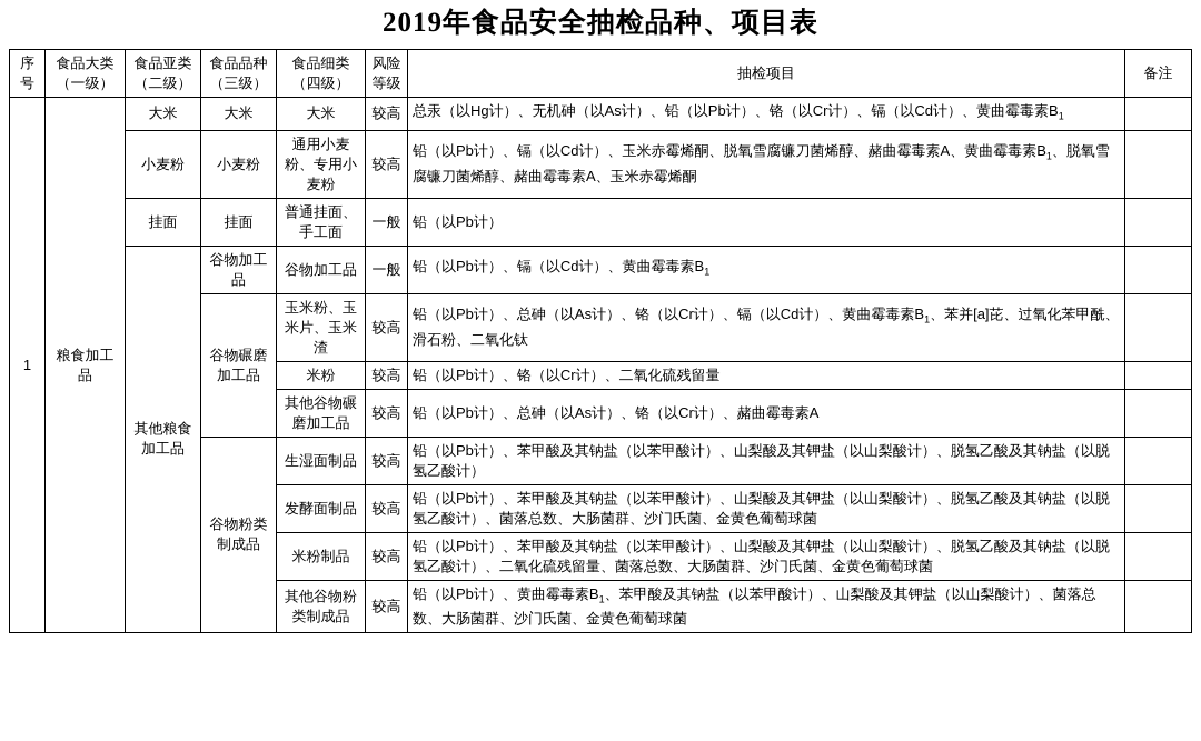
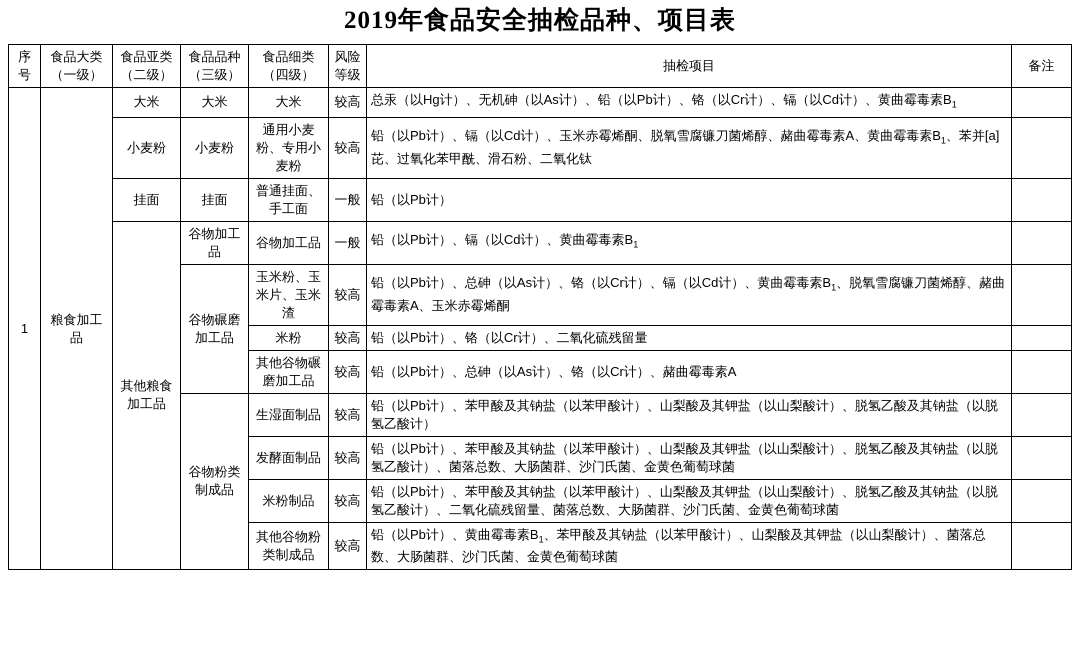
  2019年食品安全抽检品种、项目表
  序号	食品大类（一级）	食品亚类（二级）	食品品种（三级）	食品细类（四级）	风险等级	抽检项目	备注
  1	粮食加工品	大米	大米	大米	较高	总汞（以Hg计）、无机砷（以As计）、铅（以Pb计）、铬（以Cr计）、镉（以Cd计）、黄曲霉毒素B1
- 小麦粉	小麦粉	通用小麦粉、专用小麦粉	较高	铅（以Pb计）、镉（以Cd计）、玉米赤霉烯酮、脱氧雪腐镰刀菌烯醇、赭曲霉毒素A、黄曲霉毒素B1、脱氧雪腐镰刀菌烯醇、赭曲霉毒素A、玉米赤霉烯酮
+ 小麦粉	小麦粉	通用小麦粉、专用小麦粉	较高	铅（以Pb计）、镉（以Cd计）、玉米赤霉烯酮、脱氧雪腐镰刀菌烯醇、赭曲霉毒素A、黄曲霉毒素B1、苯并[a]芘、过氧化苯甲酰、滑石粉、二氧化钛
  挂面	挂面	普通挂面、手工面	一般	铅（以Pb计）
  其他粮食加工品	谷物加工品	谷物加工品	一般	铅（以Pb计）、镉（以Cd计）、黄曲霉毒素B1
- 谷物碾磨加工品	玉米粉、玉米片、玉米渣	较高	铅（以Pb计）、总砷（以As计）、铬（以Cr计）、镉（以Cd计）、黄曲霉毒素B1、苯并[a]芘、过氧化苯甲酰、滑石粉、二氧化钛
+ 谷物碾磨加工品	玉米粉、玉米片、玉米渣	较高	铅（以Pb计）、总砷（以As计）、铬（以Cr计）、镉（以Cd计）、黄曲霉毒素B1、脱氧雪腐镰刀菌烯醇、赭曲霉毒素A、玉米赤霉烯酮
  米粉	较高	铅（以Pb计）、铬（以Cr计）、二氧化硫残留量
  其他谷物碾磨加工品	较高	铅（以Pb计）、总砷（以As计）、铬（以Cr计）、赭曲霉毒素A
  谷物粉类制成品	生湿面制品	较高	铅（以Pb计）、苯甲酸及其钠盐（以苯甲酸计）、山梨酸及其钾盐（以山梨酸计）、脱氢乙酸及其钠盐（以脱氢乙酸计）
  发酵面制品	较高	铅（以Pb计）、苯甲酸及其钠盐（以苯甲酸计）、山梨酸及其钾盐（以山梨酸计）、脱氢乙酸及其钠盐（以脱氢乙酸计）、菌落总数、大肠菌群、沙门氏菌、金黄色葡萄球菌
  米粉制品	较高	铅（以Pb计）、苯甲酸及其钠盐（以苯甲酸计）、山梨酸及其钾盐（以山梨酸计）、脱氢乙酸及其钠盐（以脱氢乙酸计）、二氧化硫残留量、菌落总数、大肠菌群、沙门氏菌、金黄色葡萄球菌
  其他谷物粉类制成品	较高	铅（以Pb计）、黄曲霉毒素B1、苯甲酸及其钠盐（以苯甲酸计）、山梨酸及其钾盐（以山梨酸计）、菌落总数、大肠菌群、沙门氏菌、金黄色葡萄球菌
